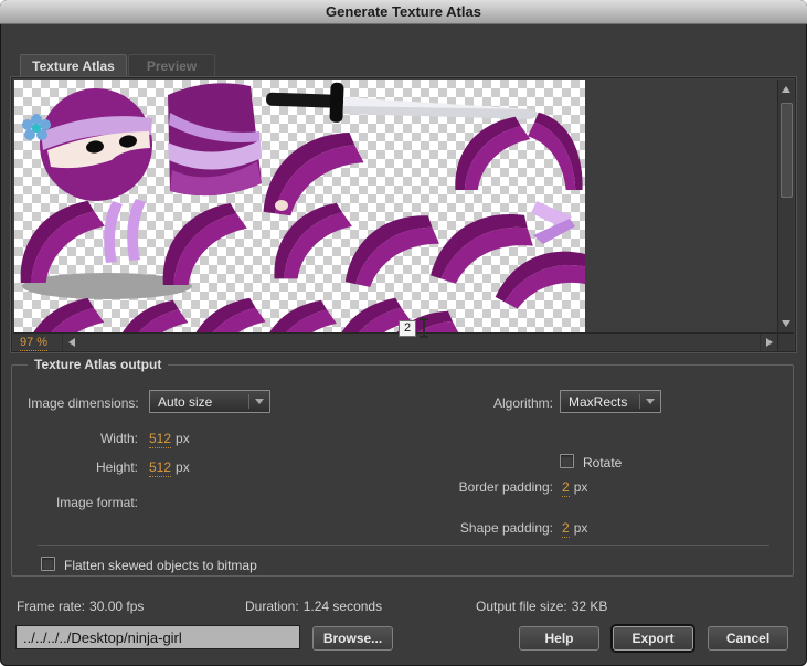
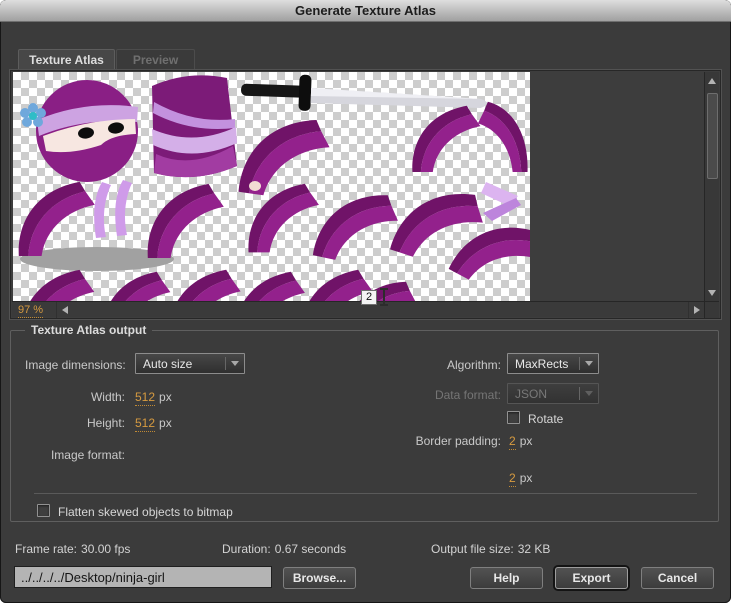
  Generate Texture Atlas
  Texture Atlas
  Preview
  2
  97 %
  Texture Atlas output
  Image dimensions:
  Auto size
  Width:
  512 px
  Height:
  512 px
  Image format:
  Algorithm:
  MaxRects
+ Data format:
+ JSON
  Rotate
  Border padding:
  2 px
- Shape padding:
  2 px
  Flatten skewed objects to bitmap
  Frame rate: 30.00 fps
- Duration: 1.24 seconds
+ Duration: 0.67 seconds
  Output file size: 32 KB
  ../../../../Desktop/ninja-girl
  Browse...
  Help
  Export
  Cancel
